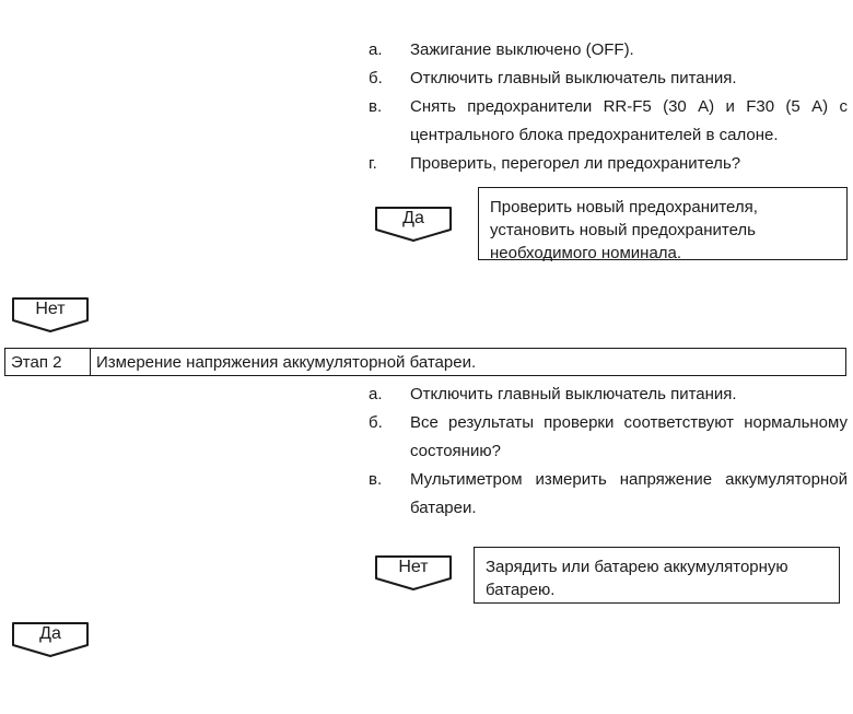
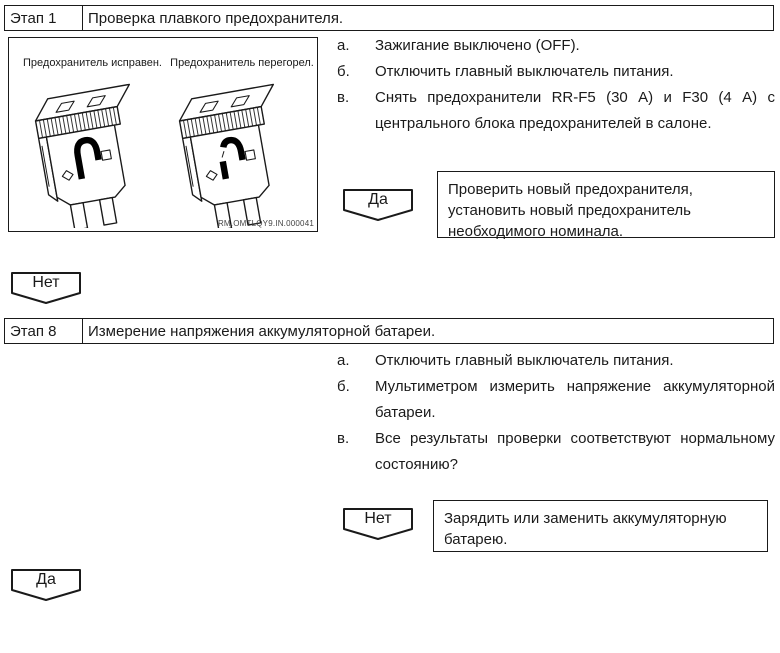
+ Этап 1
+ Проверка плавкого предохранителя.
+ Предохранитель исправен.
+ Предохранитель перегорел.
+ RM.OMTLQY9.IN.000041
  а.
  Зажигание выключено (OFF).
  б.
  Отключить главный выключатель питания.
  в.
- Снять предохранители RR-F5 (30 А) и F30 (5 А) с центрального блока предохранителей в салоне.
+ Снять предохранители RR-F5 (30 А) и F30 (4 А) с центрального блока предохранителей в салоне.
- г.
- Проверить, перегорел ли предохранитель?
  Да
  Проверить новый предохранителя, установить новый предохранитель необходимого номинала.
  Нет
- Этап 2
+ Этап 8
  Измерение напряжения аккумуляторной батареи.
  а.
  Отключить главный выключатель питания.
  б.
- Все результаты проверки соответствуют нормальному состоянию?
+ Мультиметром измерить напряжение аккумуляторной батареи.
  в.
- Мультиметром измерить напряжение аккумуляторной батареи.
+ Все результаты проверки соответствуют нормальному состоянию?
  Нет
- Зарядить или батарею аккумуляторную батарею.
+ Зарядить или заменить аккумуляторную батарею.
  Да
